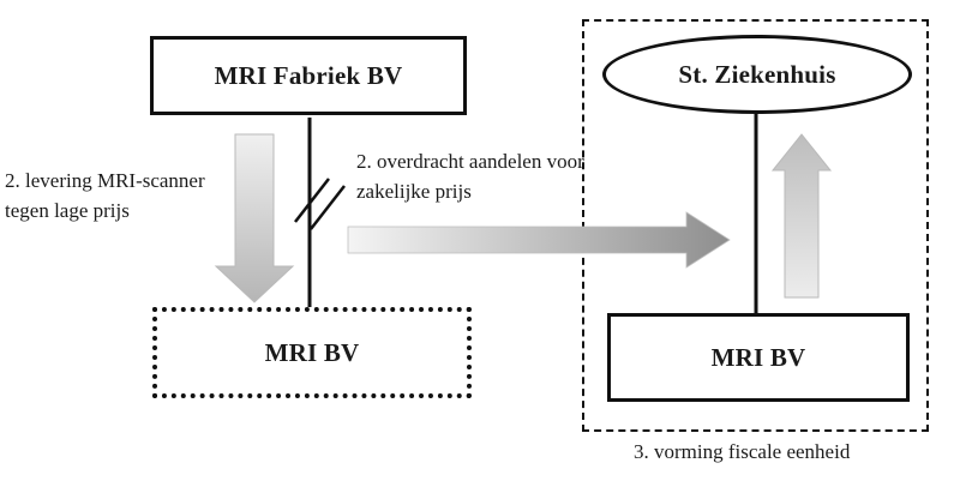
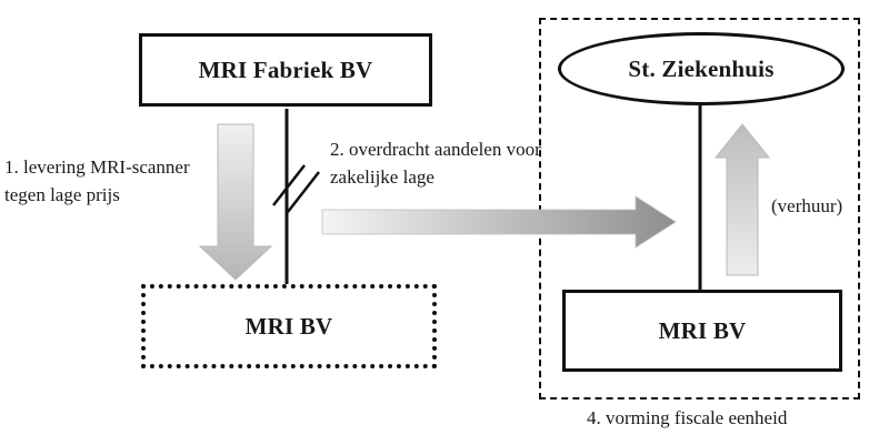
  MRI Fabriek BV
  MRI BV
  St. Ziekenhuis
  MRI BV
- 2. levering MRI-scanner tegen lage prijs
+ 1. levering MRI-scanner tegen lage prijs
- 2. overdracht aandelen voor zakelijke prijs
+ 2. overdracht aandelen voor zakelijke lage
+ (verhuur)
- 3. vorming fiscale eenheid
+ 4. vorming fiscale eenheid
